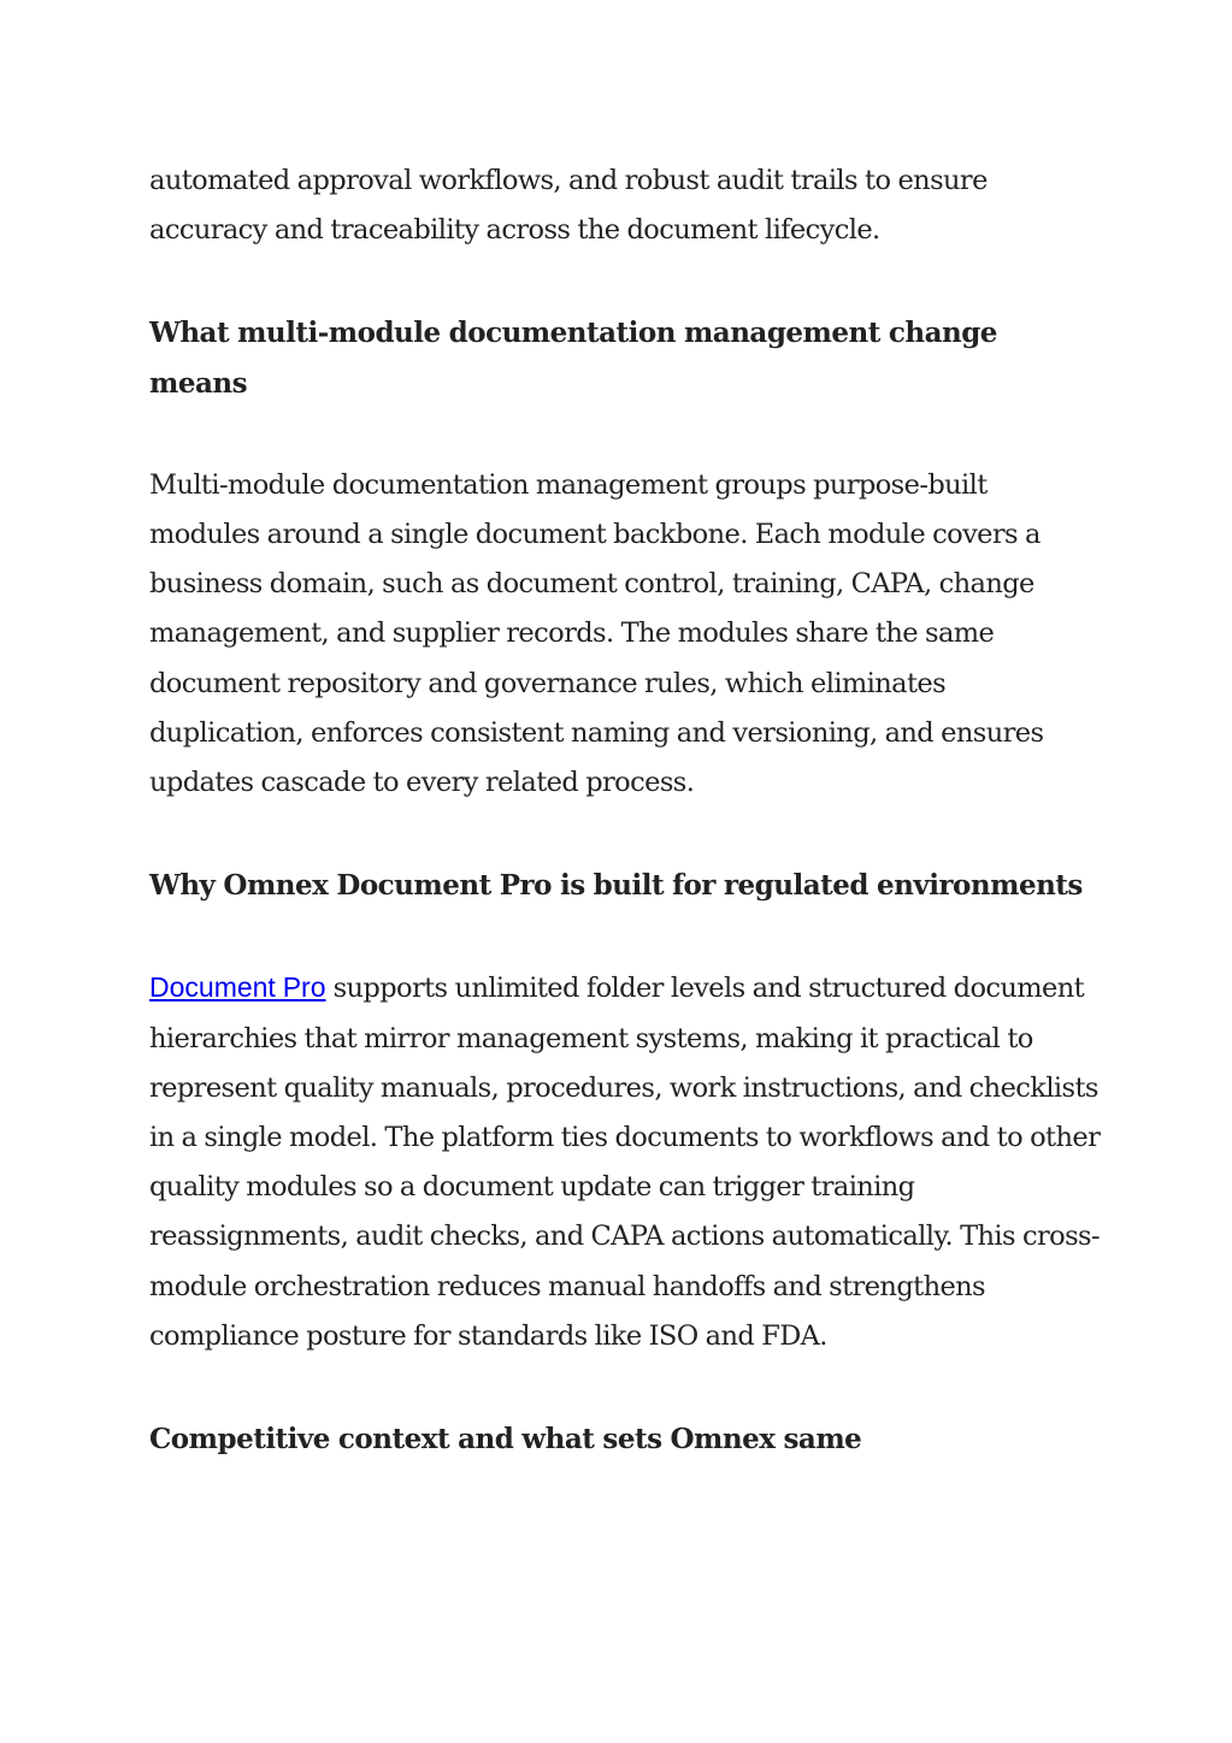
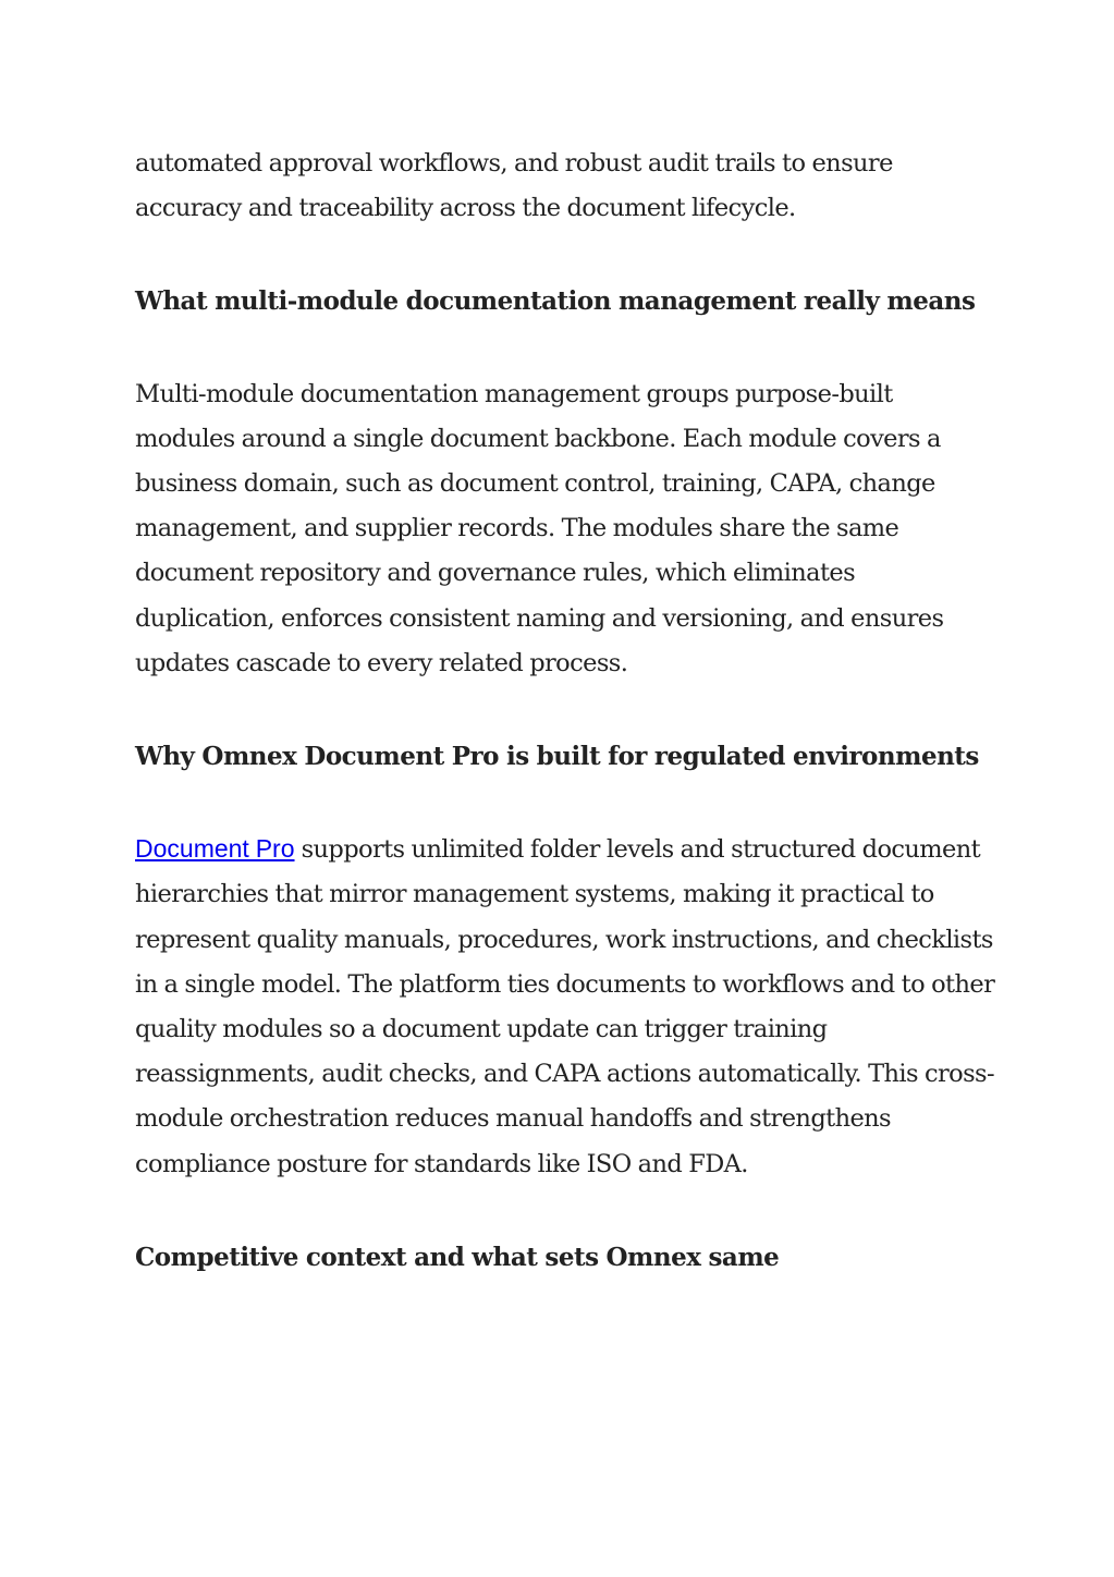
  automated approval workflows, and robust audit trails to ensure accuracy and traceability across the document lifecycle.
- What multi-module documentation management change means
+ What multi-module documentation management really means
  Multi-module documentation management groups purpose-built modules around a single document backbone. Each module covers a business domain, such as document control, training, CAPA, change management, and supplier records. The modules share the same document repository and governance rules, which eliminates duplication, enforces consistent naming and versioning, and ensures updates cascade to every related process.
  Why Omnex Document Pro is built for regulated environments
  Document Pro supports unlimited folder levels and structured document hierarchies that mirror management systems, making it practical to represent quality manuals, procedures, work instructions, and checklists in a single model. The platform ties documents to workflows and to other quality modules so a document update can trigger training reassignments, audit checks, and CAPA actions automatically. This cross-module orchestration reduces manual handoffs and strengthens compliance posture for standards like ISO and FDA.
  Competitive context and what sets Omnex same
